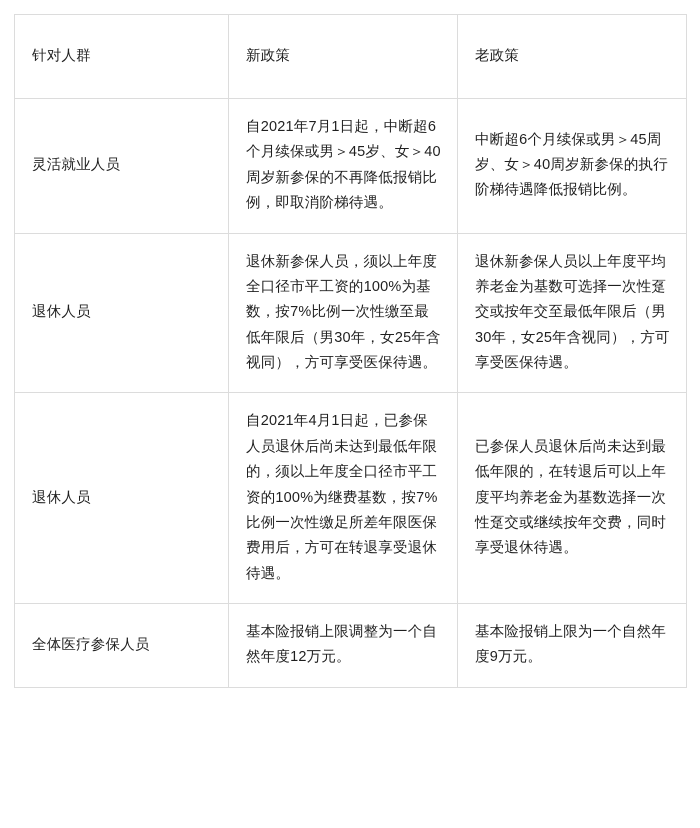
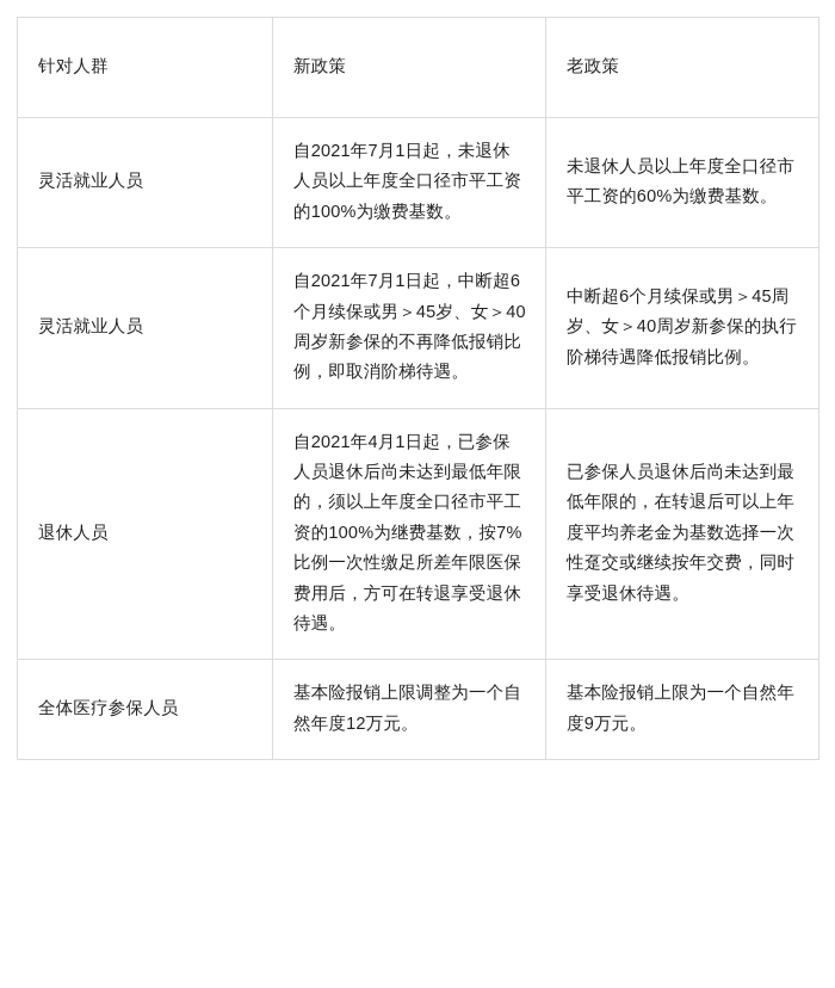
  针对人群	新政策	老政策
+ 灵活就业人员	自2021年7月1日起，未退休人员以上年度全口径市平工资的100%为缴费基数。	未退休人员以上年度全口径市平工资的60%为缴费基数。
  灵活就业人员	自2021年7月1日起，中断超6个月续保或男＞45岁、女＞40周岁新参保的不再降低报销比例，即取消阶梯待遇。	中断超6个月续保或男＞45周岁、女＞40周岁新参保的执行阶梯待遇降低报销比例。
- 退休人员	退休新参保人员，须以上年度全口径市平工资的100%为基数，按7%比例一次性缴至最低年限后（男30年，女25年含视同），方可享受医保待遇。	退休新参保人员以上年度平均养老金为基数可选择一次性趸交或按年交至最低年限后（男30年，女25年含视同），方可享受医保待遇。
  退休人员	自2021年4月1日起，已参保人员退休后尚未达到最低年限的，须以上年度全口径市平工资的100%为继费基数，按7%比例一次性缴足所差年限医保费用后，方可在转退享受退休待遇。	已参保人员退休后尚未达到最低年限的，在转退后可以上年度平均养老金为基数选择一次性趸交或继续按年交费，同时享受退休待遇。
  全体医疗参保人员	基本险报销上限调整为一个自然年度12万元。	基本险报销上限为一个自然年度9万元。
